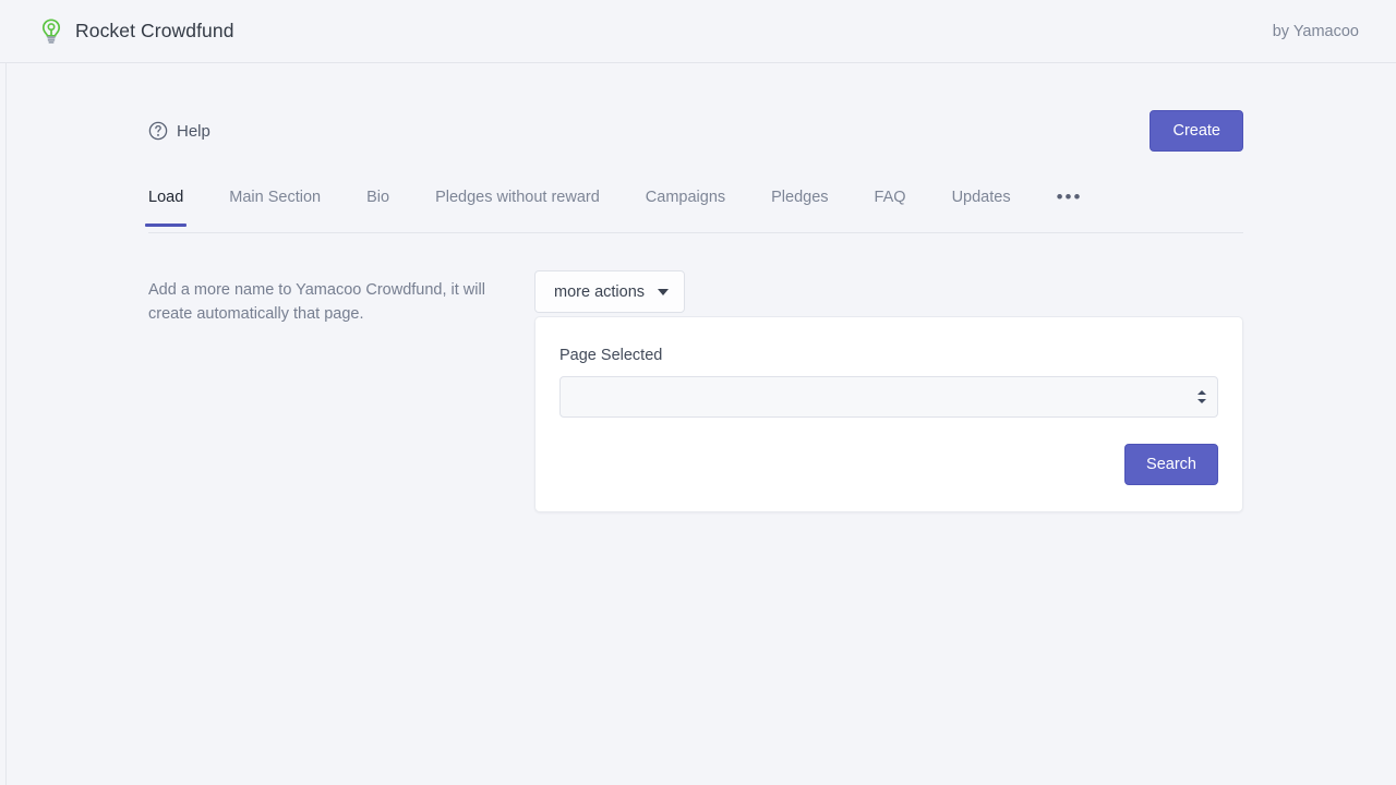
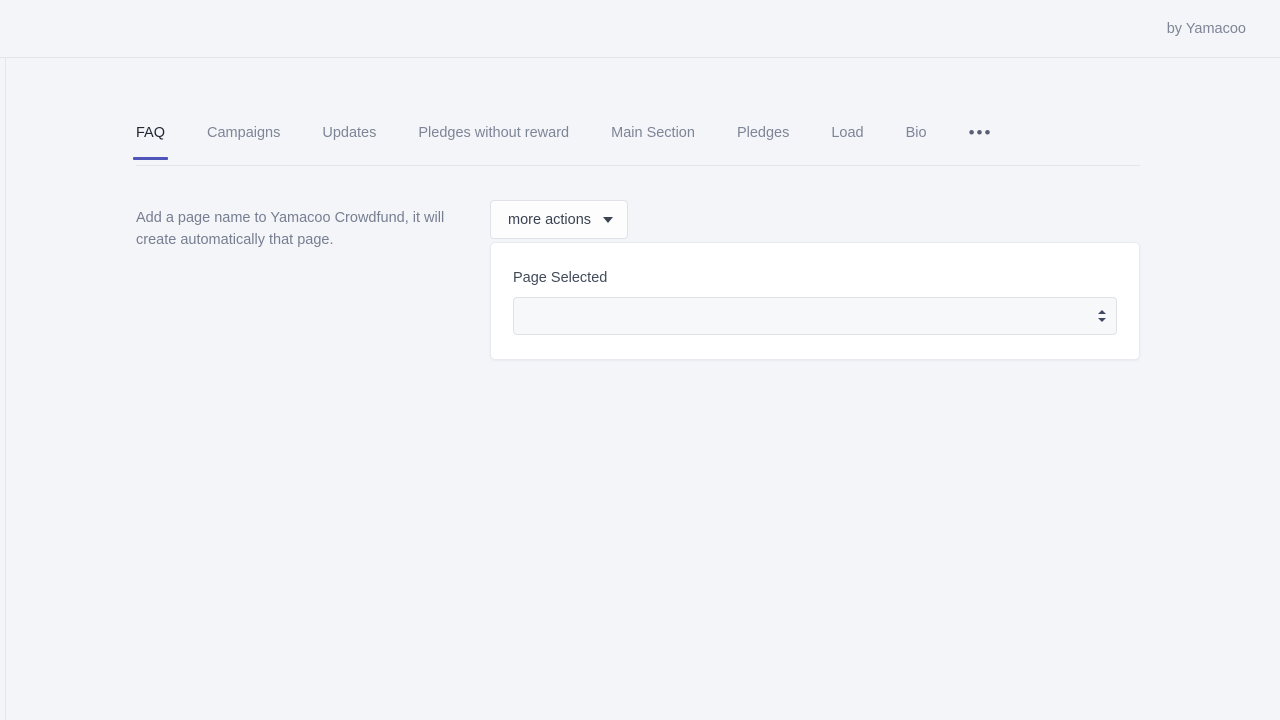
- Rocket Crowdfund
  by Yamacoo
- Help
- Create
- Load
+ FAQ
- Main Section
+ Campaigns
- Bio
+ Updates
  Pledges without reward
- Campaigns
+ Main Section
  Pledges
- FAQ
+ Load
- Updates
+ Bio
  •••
- Add a more name to Yamacoo Crowdfund, it will create automatically that page.
+ Add a page name to Yamacoo Crowdfund, it will create automatically that page.
  more actions
  Page Selected
- Search
